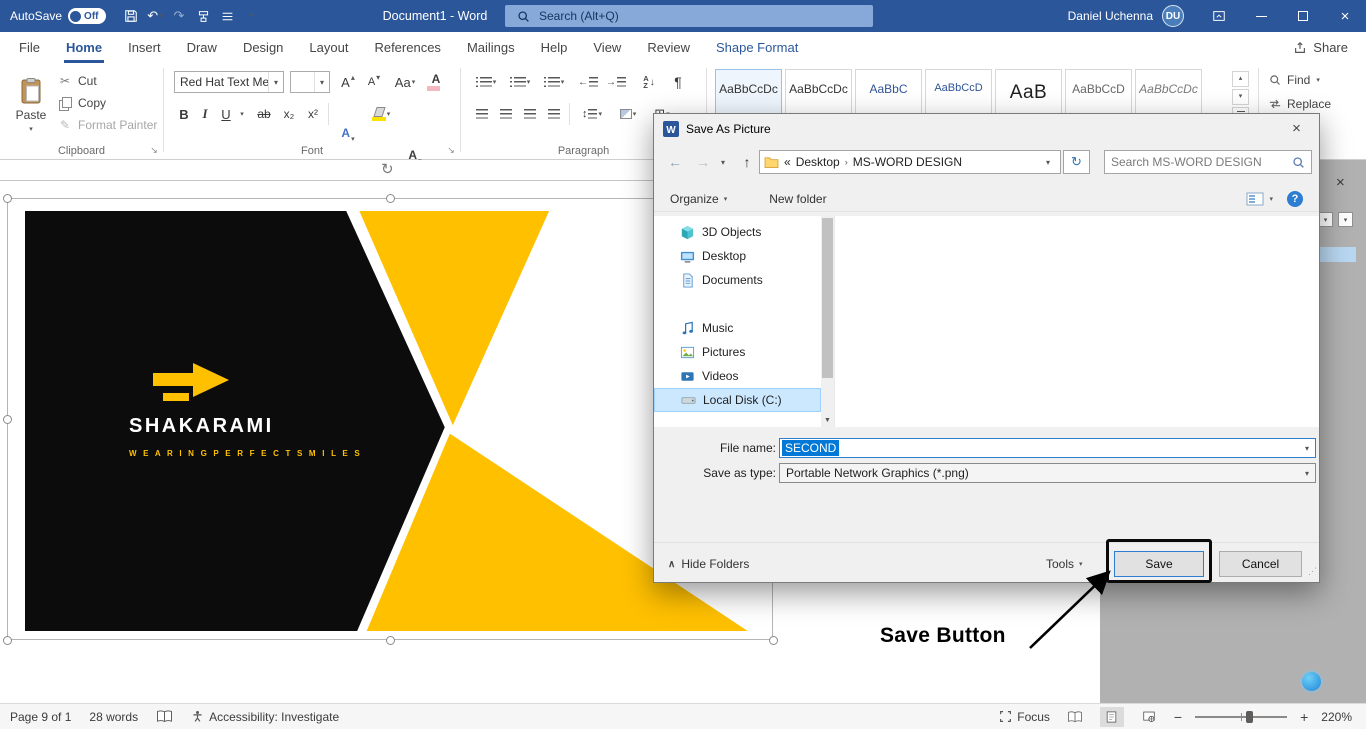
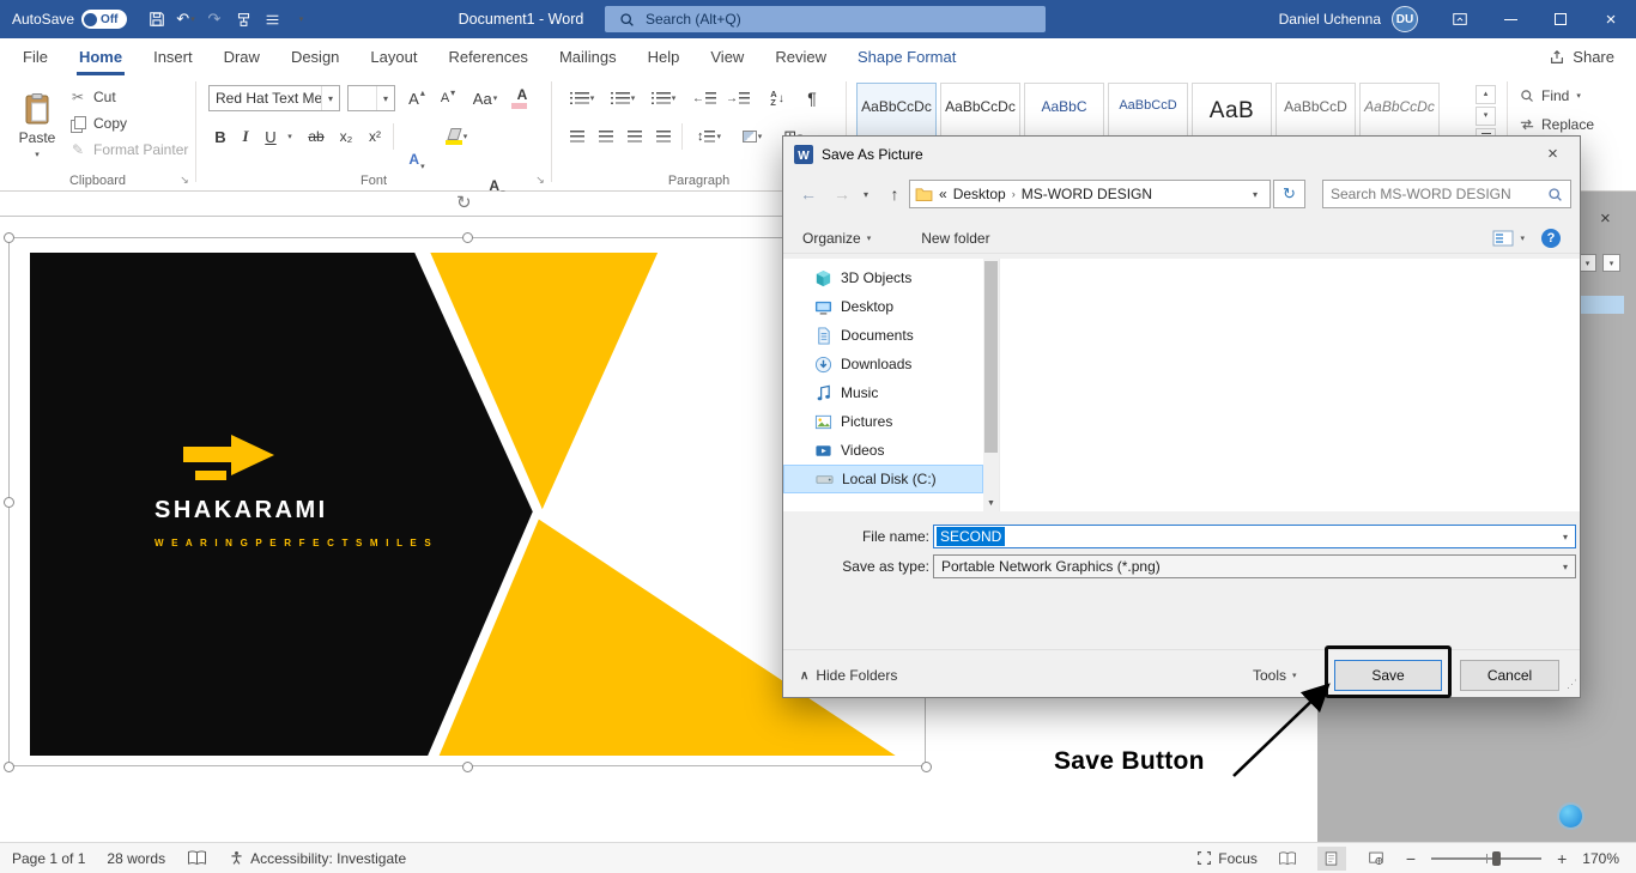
  AutoSave
  Off
  ↶
  ↷
  Document1 - Word
  Search (Alt+Q)
  Daniel Uchenna
  DU
  ×
  File
  Home
  Insert
  Draw
  Design
  Layout
  References
  Mailings
  Help
  View
  Review
  Shape Format
  Share
  Paste
  ✂
  Cut
  Copy
  ✎
  Format Painter
  Clipboard
  ↘
  Red Hat Text Me
  ▾
  ▾
  A
  ▴
  A
  ▾
  Aa
  A
  B
  I
  U
  ab
  x₂
  x²
  A
  A
  Font
  ↘
  ←
  →
  A
  Z
  ↓
  ¶
  ↕
  Paragraph
  AaBbCcDc
  AaBbCcDc
  AaBbC
  AaBbCcD
  AaB
  AaBbCcD
  AaBbCcDc
  Find
  Replace
  ×
  ↻
  SHAKARAMI
  W E A R I N G P E R F E C T S M I L E S
  W
  Save As Picture
  ×
  ←
  →
  ▾
  ↑
  «
  Desktop
  ›
  MS-WORD DESIGN
  ▾
  ↻
  Search MS-WORD DESIGN
  Organize
  New folder
  ?
  3D Objects
  Desktop
  Documents
+ Downloads
  Music
  Pictures
  Videos
  Local Disk (C:)
  File name:
  SECOND
  ▾
  Save as type:
  Portable Network Graphics (*.png)
  ▾
  ∧
  Hide Folders
  Tools
  Save
  Cancel
  ⋰
  Save Button
- Page 9 of 1
+ Page 1 of 1
  28 words
  Accessibility: Investigate
  Focus
  −
  +
- 220%
+ 170%
